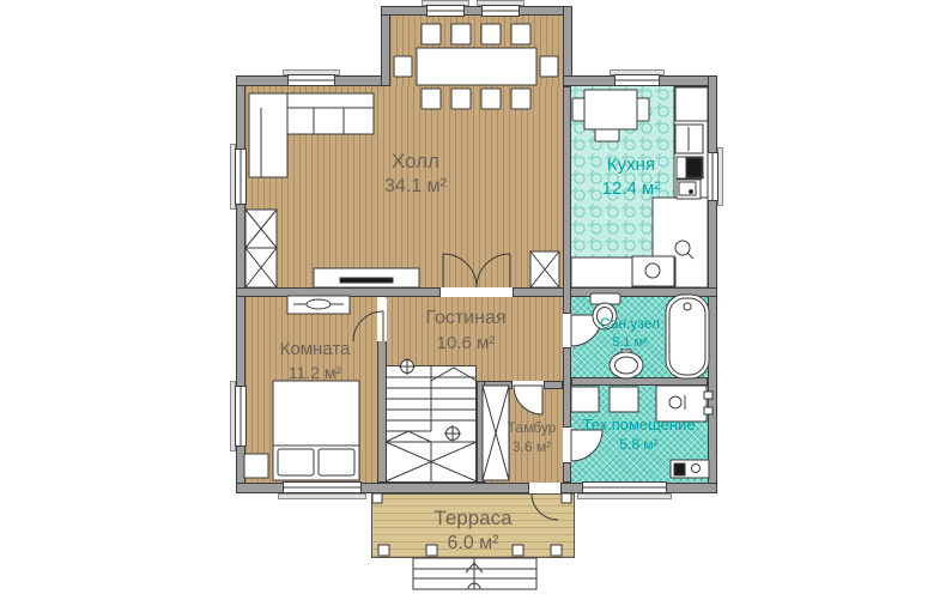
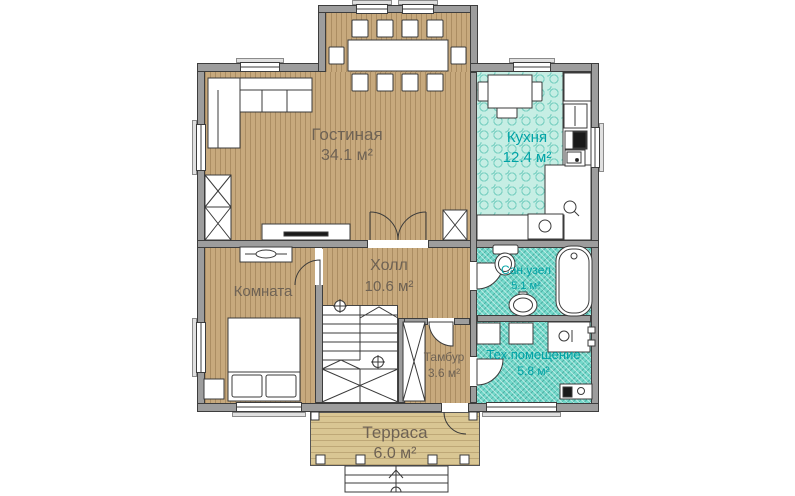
- Холл
+ Гостиная
  34.1 м²
  Кухня
  12.4 м²
- Гостиная
+ Холл
  10.6 м²
  Комната
- 11.2 м²
  Сан.узел
  5.1 м²
  Тамбур
  3.6 м²
  Тех.помещение
  5.8 м²
  Терраса
  6.0 м²
